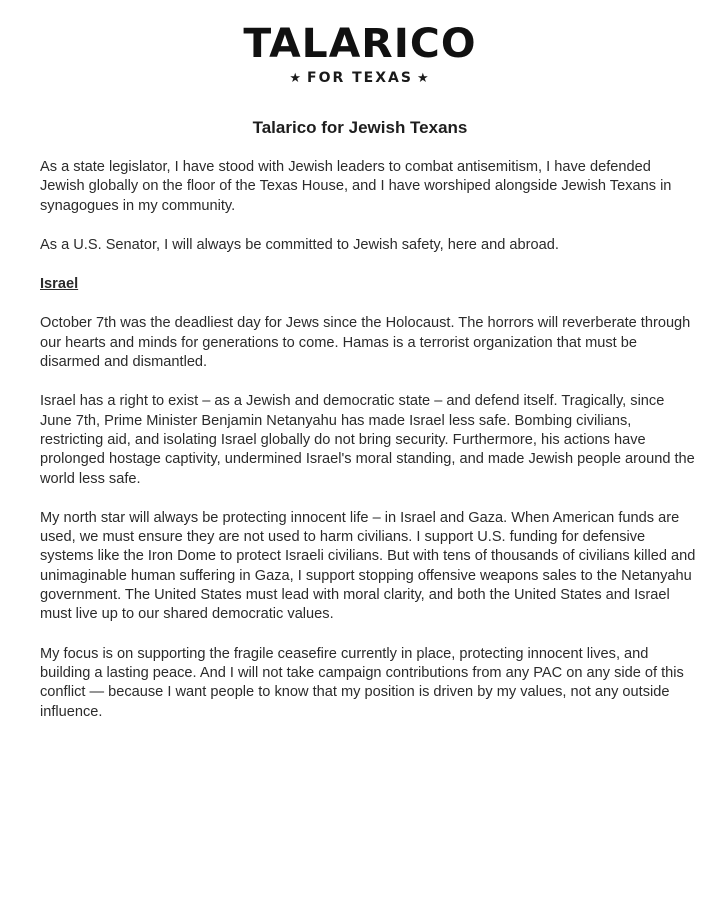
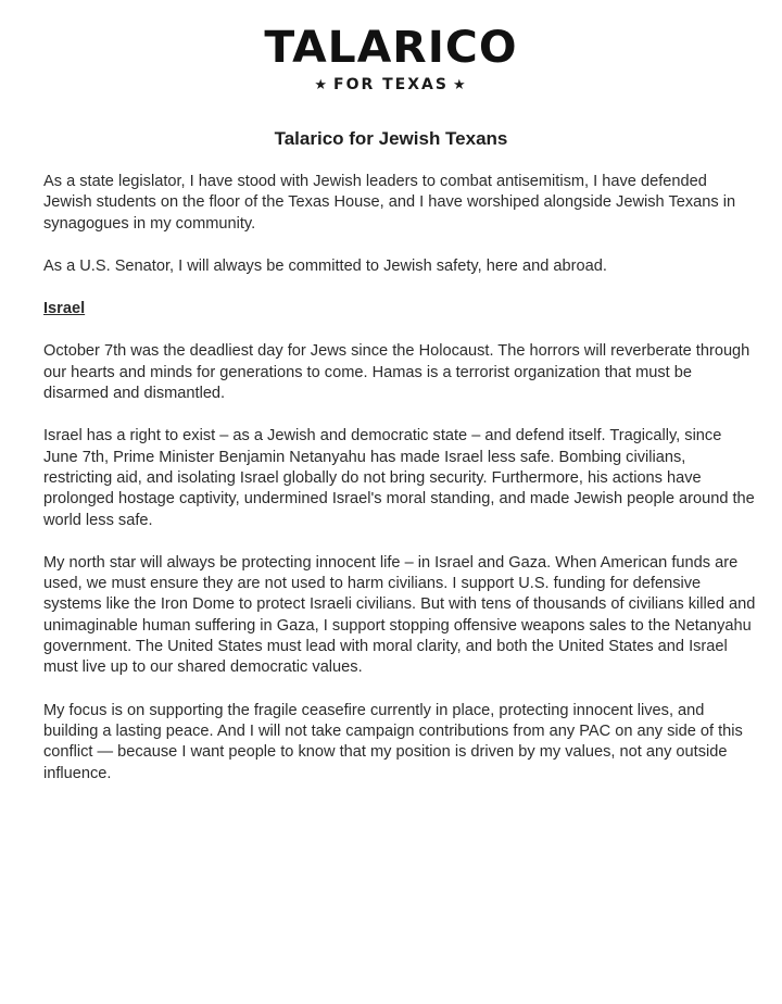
  TALARICO
  ★ FOR TEXAS ★
  Talarico for Jewish Texans
- As a state legislator, I have stood with Jewish leaders to combat antisemitism, I have defended Jewish globally on the floor of the Texas House, and I have worshiped alongside Jewish Texans in synagogues in my community.
+ As a state legislator, I have stood with Jewish leaders to combat antisemitism, I have defended Jewish students on the floor of the Texas House, and I have worshiped alongside Jewish Texans in synagogues in my community.
  As a U.S. Senator, I will always be committed to Jewish safety, here and abroad.
  Israel
  October 7th was the deadliest day for Jews since the Holocaust. The horrors will reverberate through our hearts and minds for generations to come. Hamas is a terrorist organization that must be disarmed and dismantled.
  Israel has a right to exist – as a Jewish and democratic state – and defend itself. Tragically, since June 7th, Prime Minister Benjamin Netanyahu has made Israel less safe. Bombing civilians, restricting aid, and isolating Israel globally do not bring security. Furthermore, his actions have prolonged hostage captivity, undermined Israel's moral standing, and made Jewish people around the world less safe.
  My north star will always be protecting innocent life – in Israel and Gaza. When American funds are used, we must ensure they are not used to harm civilians. I support U.S. funding for defensive systems like the Iron Dome to protect Israeli civilians. But with tens of thousands of civilians killed and unimaginable human suffering in Gaza, I support stopping offensive weapons sales to the Netanyahu government. The United States must lead with moral clarity, and both the United States and Israel must live up to our shared democratic values.
  My focus is on supporting the fragile ceasefire currently in place, protecting innocent lives, and building a lasting peace. And I will not take campaign contributions from any PAC on any side of this conflict — because I want people to know that my position is driven by my values, not any outside influence.
